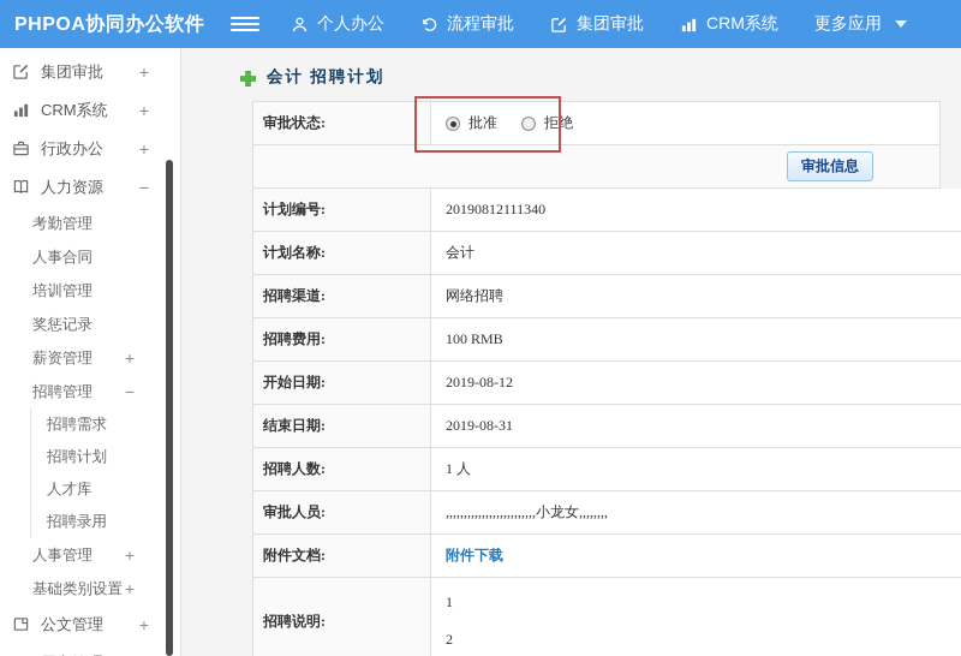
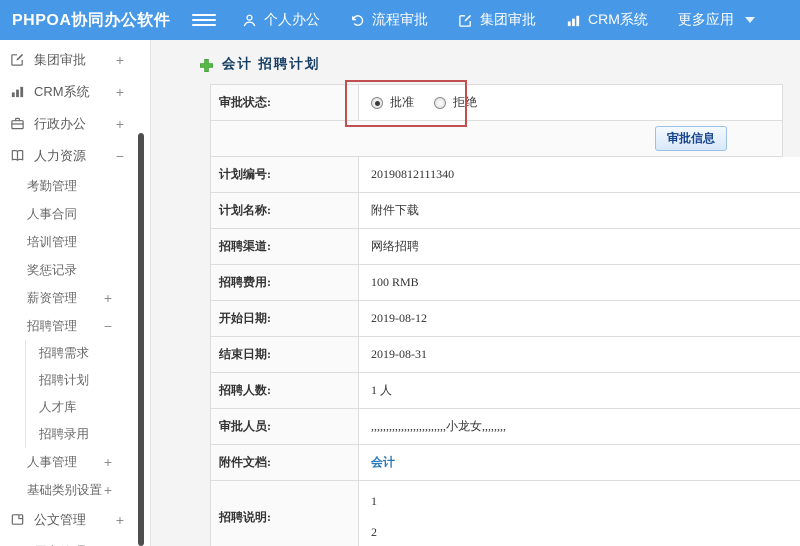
  PHPOA协同办公软件
  个人办公
  流程审批
  集团审批
  CRM系统
  更多应用
  集团审批
  +
  CRM系统
  +
  行政办公
  +
  人力资源
  −
  考勤管理
  人事合同
  培训管理
  奖惩记录
  薪资管理
  +
  招聘管理
  −
  招聘需求
  招聘计划
  人才库
  招聘录用
  人事管理
  +
  基础类别设置
  +
  公文管理
  +
  会计 招聘计划
  审批状态:	批准 拒绝
  审批信息
  计划编号:	20190812111340
- 计划名称:	会计
+ 计划名称:	附件下载
  招聘渠道:	网络招聘
  招聘费用:	100 RMB
  开始日期:	2019-08-12
  结束日期:	2019-08-31
  招聘人数:	1 人
  审批人员:	,,,,,,,,,,,,,,,,,,,,,,,,,小龙女,,,,,,,,
- 附件文档:	附件下载
+ 附件文档:	会计
  招聘说明:	1 2
